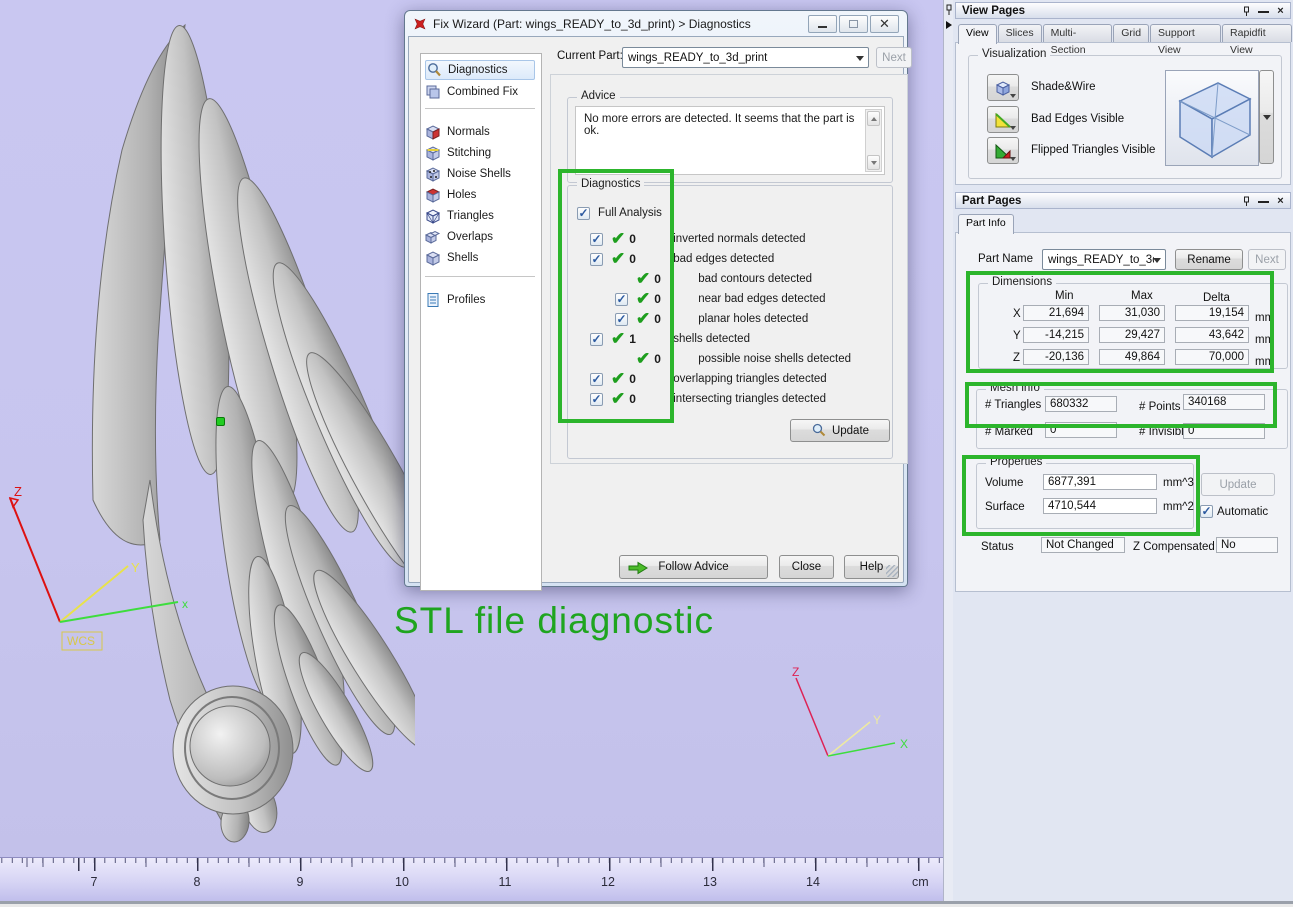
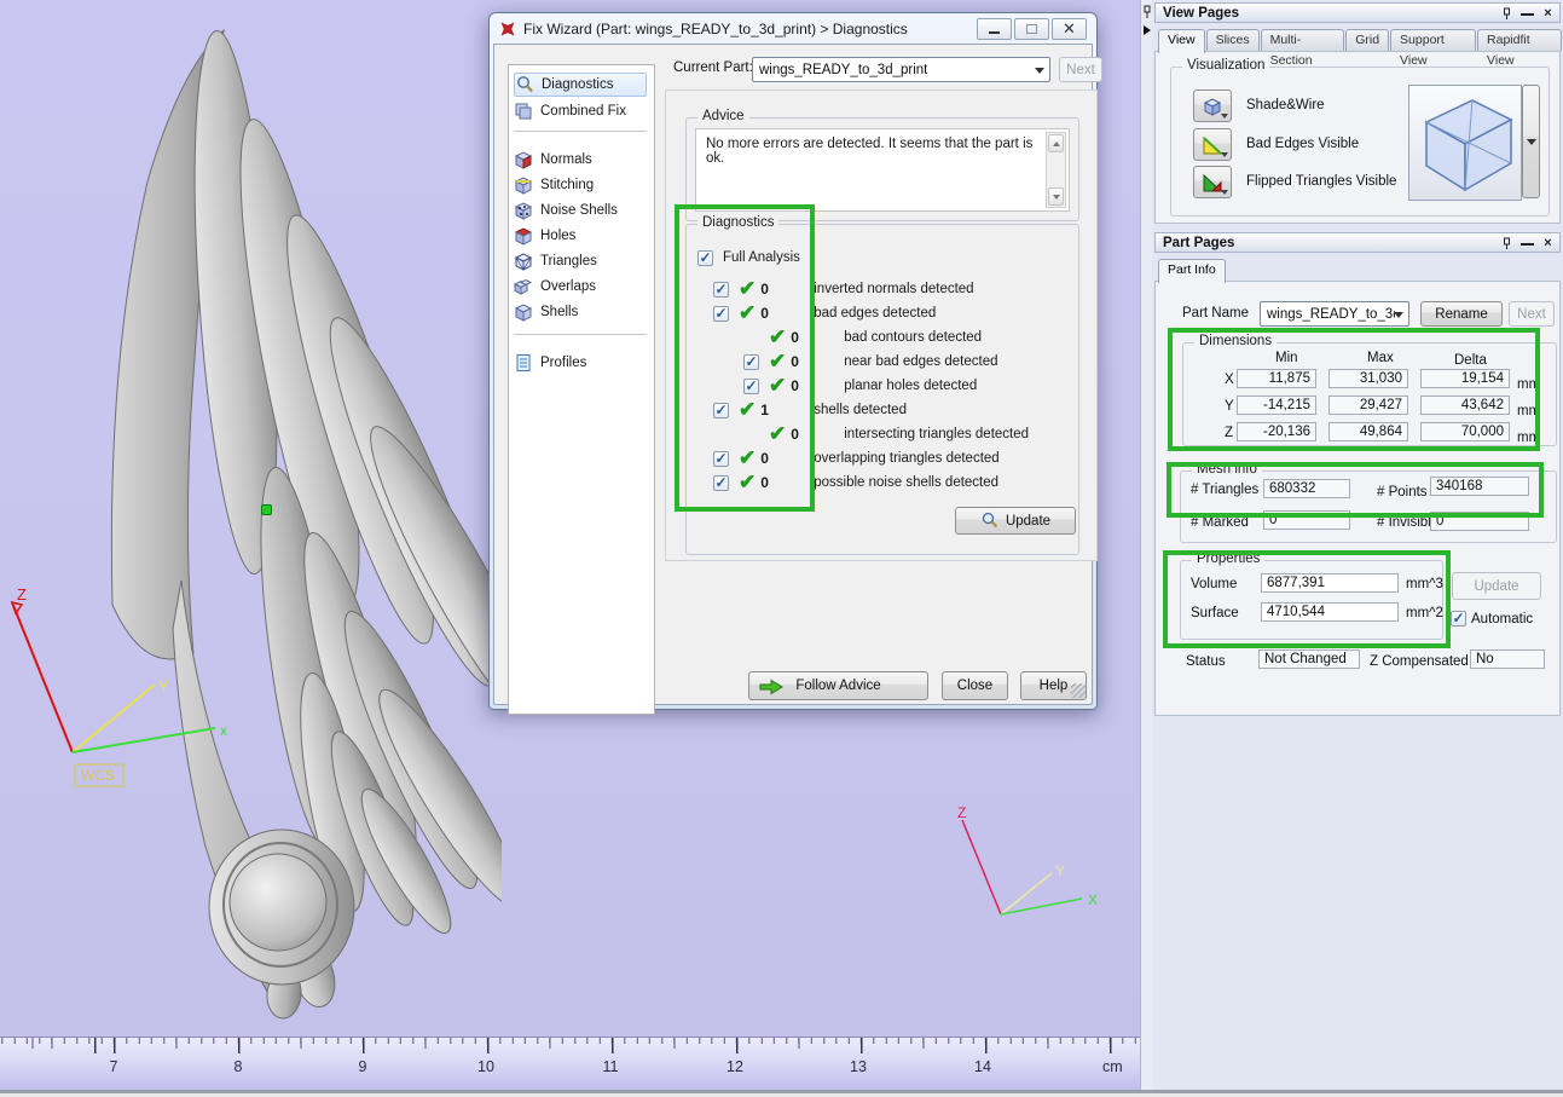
  Z
  Y
  x
  WCS
  Z
  Y
  X
- STL file diagnostic
  7
  8
  9
  10
  11
  12
  13
  14
  cm
  View Pages
  ×
  View
  Slices
  Multi-Section
  Grid
  Support View
  Rapidfit View
  Visualization
  Shade&Wire
  Bad Edges Visible
  Flipped Triangles Visible
  Part Pages
  ×
  Part Info
  Part Name
  wings_READY_to_3
  Rename
  Next
  Dimensions
  Min
  Max
  Delta
  X
- 21,694
+ 11,875
  31,030
  19,154
  mm
  Y
  -14,215
  29,427
  43,642
  mm
  Z
  -20,136
  49,864
  70,000
  mm
  Mesh info
  # Triangles
  680332
  # Points
  340168
  # Marked
  0
  # Invisib
  0
  Properties
  Volume
  6877,391
  mm^3
  Surface
  4710,544
  mm^2
  Update
  ✓
  Automatic
  Status
  Not Changed
  Z Compensated
  No
  Fix Wizard (Part: wings_READY_to_3d_print) > Diagnostics
  ✕
  Diagnostics
  Combined Fix
  Normals
  Stitching
  Noise Shells
  Holes
  Triangles
  Overlaps
  Shells
  Profiles
  Current Part
  wings_READY_to_3d_print
  Next
  Advice
  No more errors are detected. It seems that the part is ok.
  Diagnostics
  ✓
  Full Analysis
  ✓
  ✔
  0
  inverted normals detected
  ✓
  ✔
  0
  bad edges detected
  ✔
  0
  bad contours detected
  ✓
  ✔
  0
  near bad edges detected
  ✓
  ✔
  0
  planar holes detected
  ✓
  ✔
  1
  shells detected
  ✔
  0
- possible noise shells detected
+ intersecting triangles detected
  ✓
  ✔
  0
  overlapping triangles detected
  ✓
  ✔
  0
- intersecting triangles detected
+ possible noise shells detected
  Update
  Follow Advice
  Close
  Help
